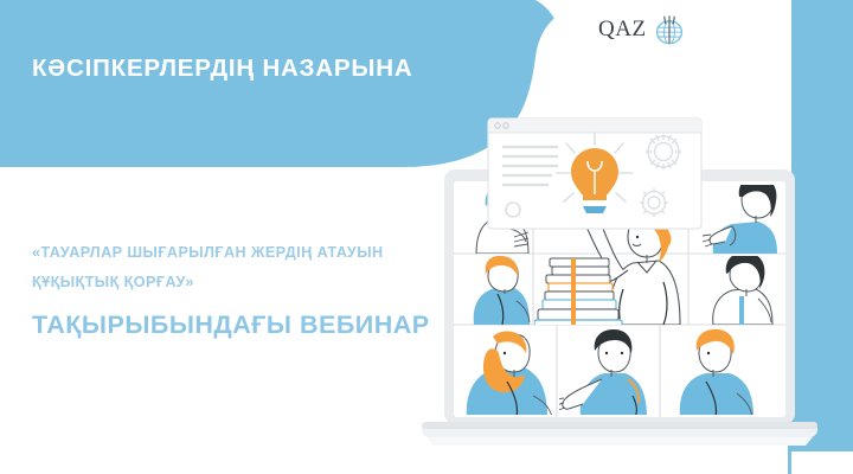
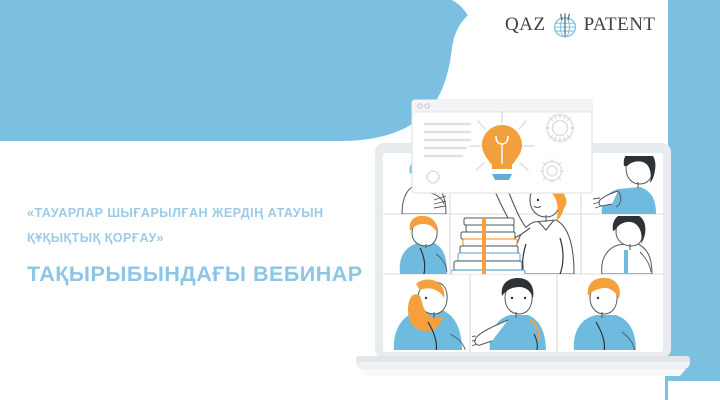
- КӘСІПКЕРЛЕРДІҢ НАЗАРЫНА
  QAZ
+ PATENT
  «ТАУАРЛАР ШЫҒАРЫЛҒАН ЖЕРДІҢ АТАУЫН
  ҚҰҚЫҚТЫҚ ҚОРҒАУ»
  ТАҚЫРЫБЫНДАҒЫ ВЕБИНАР
